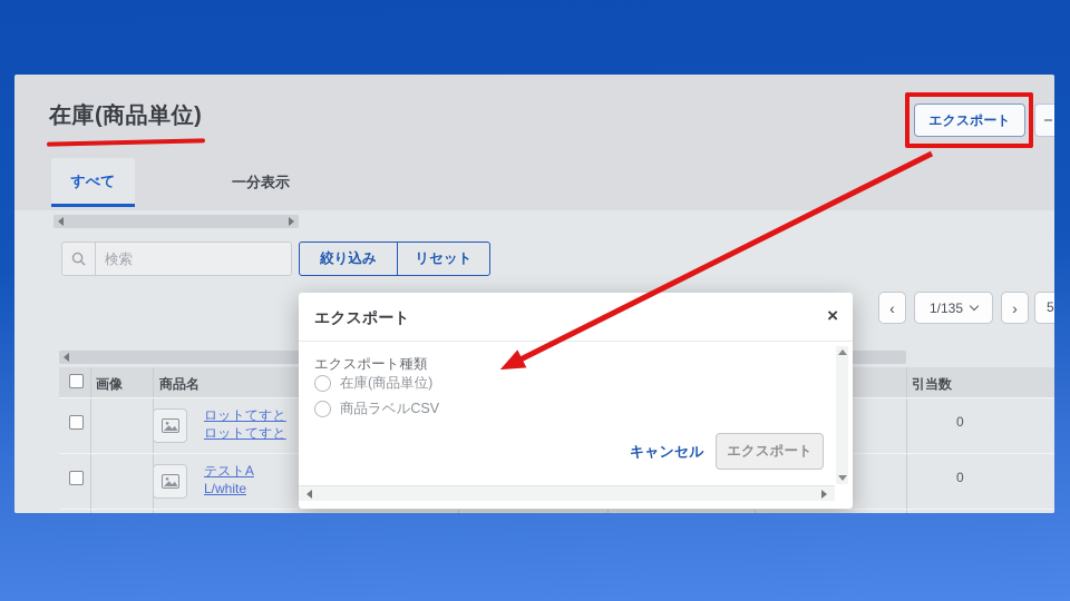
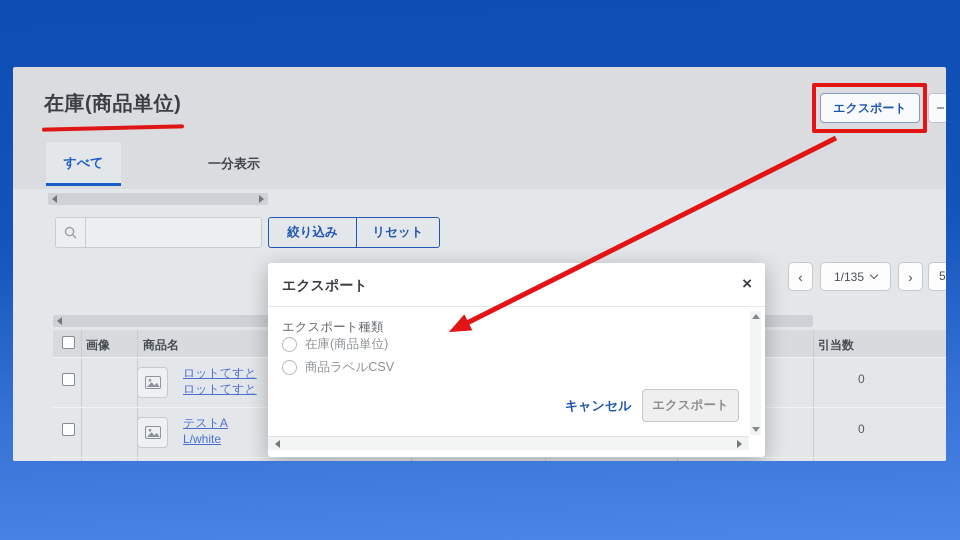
  在庫(商品単位)
  エクスポート
  すべて
  一分表示
- 検索
  絞り込み
  リセット
  ‹
  1/135
  ›
  画像
  商品名
  引当数
  ロットてすと
  ロットてすと
  0
  テストA
  L/white
  0
  エクスポート
  ×
  エクスポート種類
  在庫(商品単位)
  商品ラベルCSV
  キャンセル
  エクスポート
